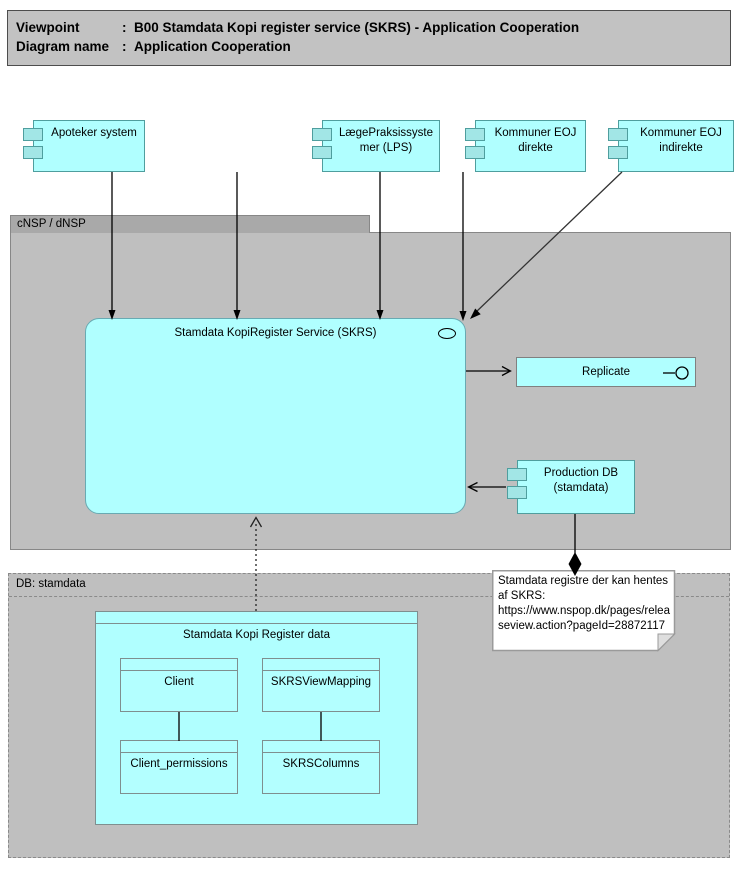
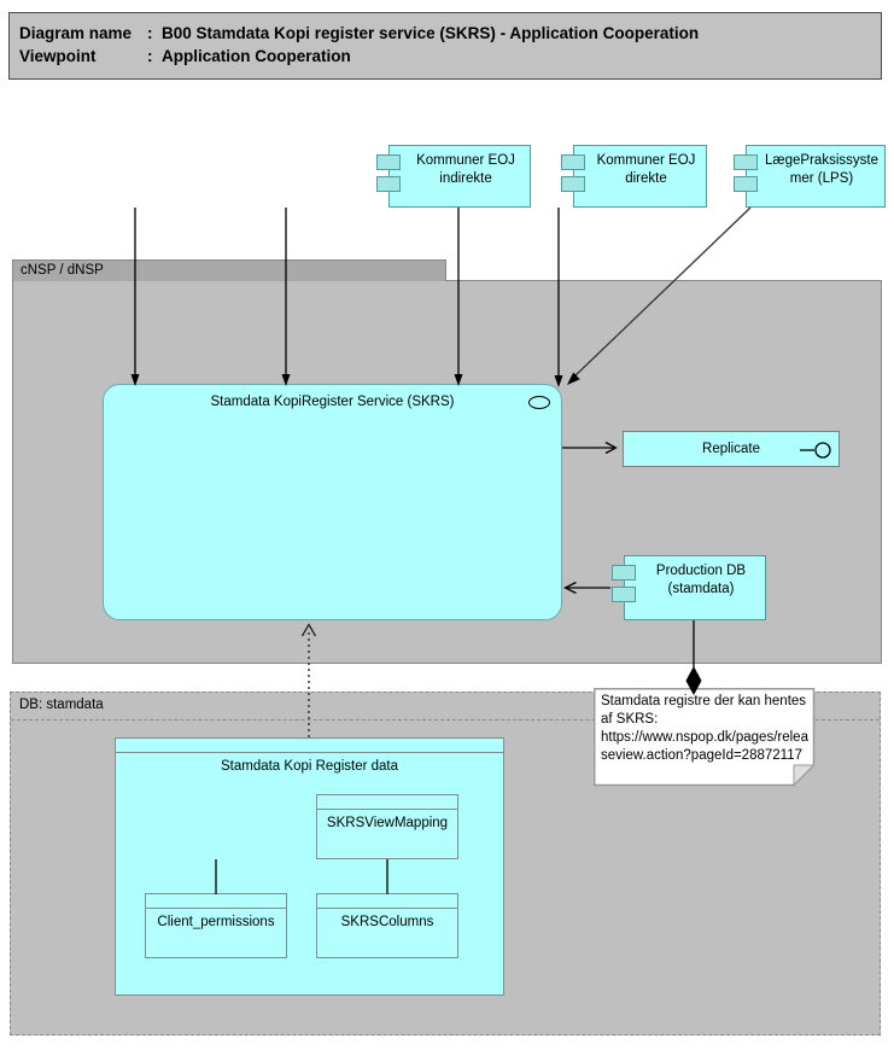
- Viewpoint
+ Diagram name
  :
  B00 Stamdata Kopi register service (SKRS) - Application Cooperation
- Diagram name
+ Viewpoint
  :
  Application Cooperation
  cNSP / dNSP
  DB: stamdata
- Apoteker system
- LægePraksissystemer (LPS)
+ Kommuner EOJ indirekte
  Kommuner EOJ direkte
- Kommuner EOJ indirekte
+ LægePraksissystemer (LPS)
  Stamdata KopiRegister Service (SKRS)
  Replicate
  Production DB (stamdata)
  Stamdata registre der kan hentes af SKRS: https://www.nspop.dk/pages/releaseview.action?pageId=28872117
  Stamdata Kopi Register data
- Client
  SKRSViewMapping
  Client_permissions
  SKRSColumns
